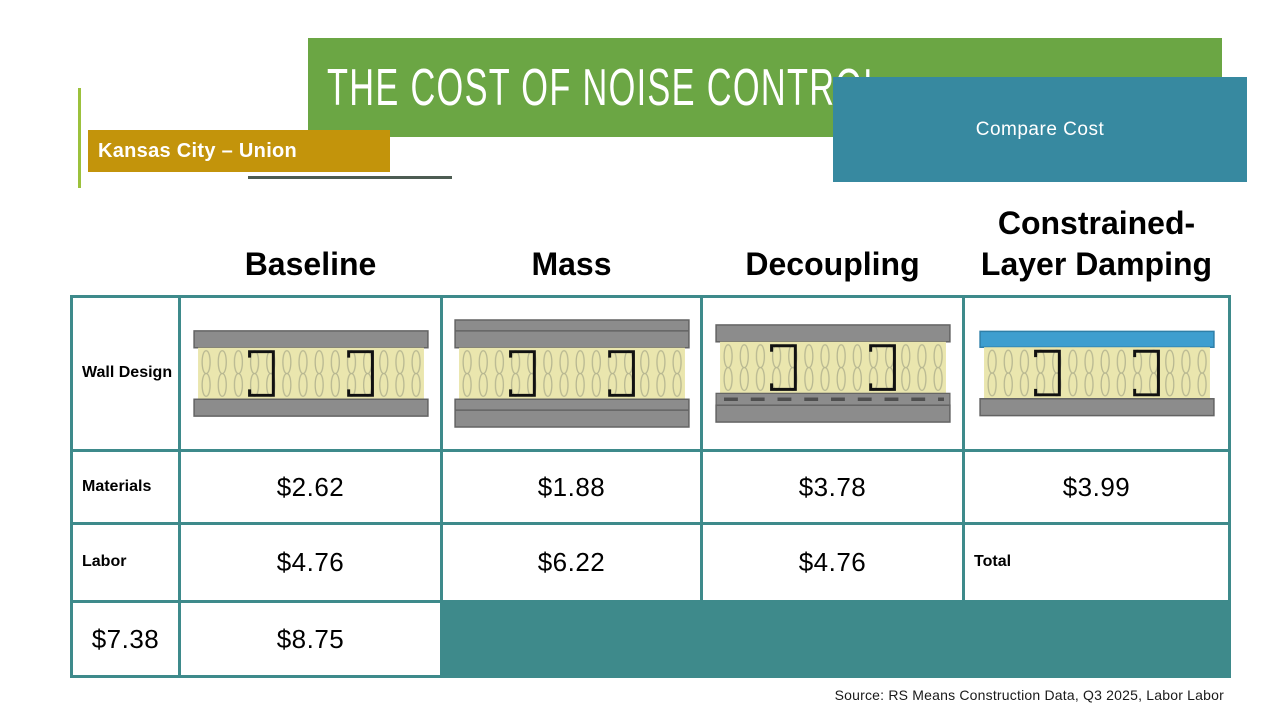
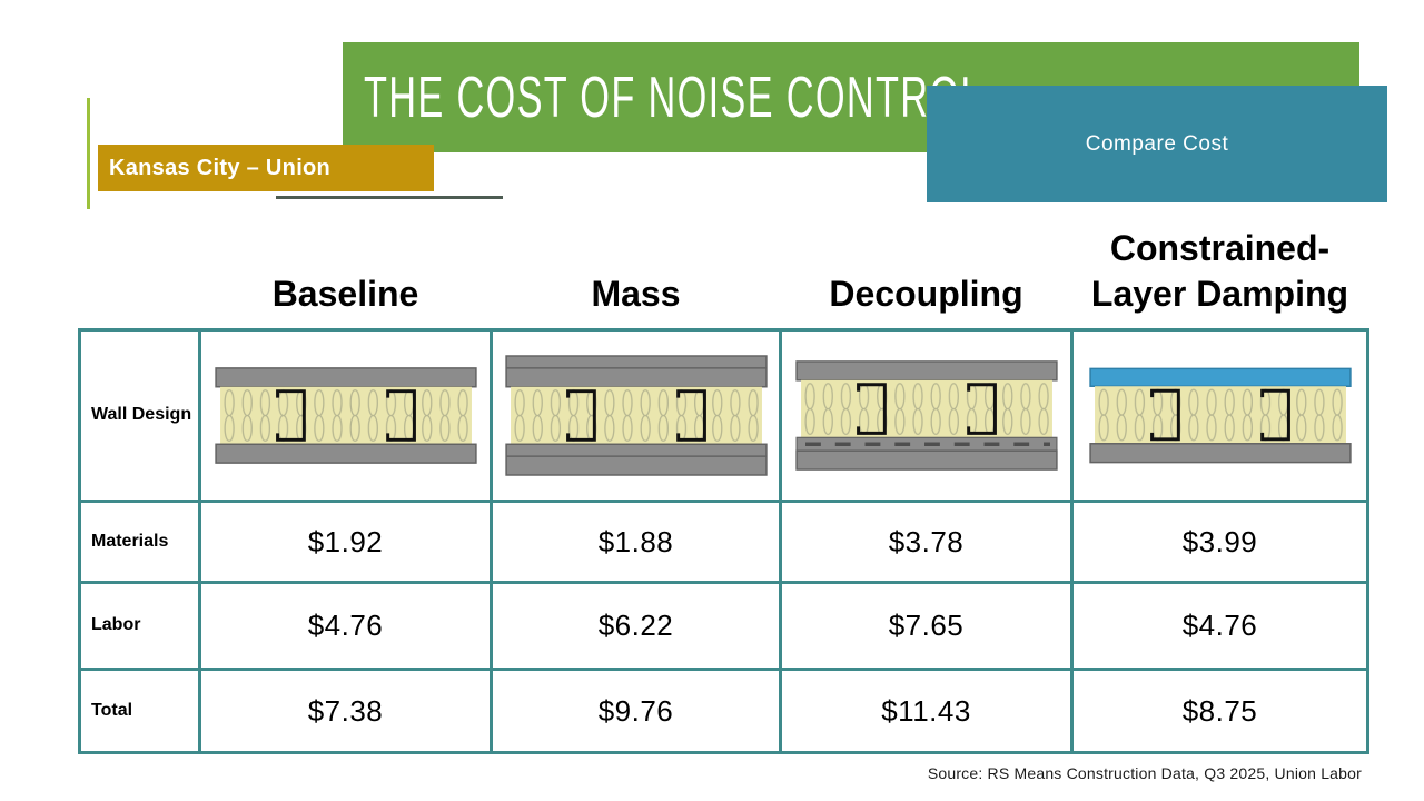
  THE COST OF NOISE CONTR
  Compare Cost
  Kansas City – Union
  Baseline
  Mass
  Decoupling
  Constrained-Layer Damping
  Wall Design
  Materials
- $2.62
+ $1.92
  $1.88
  $3.78
  $3.99
  Labor
  $4.76
  $6.22
+ $7.65
  $4.76
  Total
  $7.38
+ $9.76
+ $11.43
  $8.75
- Source: RS Means Construction Data, Q3 2025, Labor Labor
+ Source: RS Means Construction Data, Q3 2025, Union Labor
